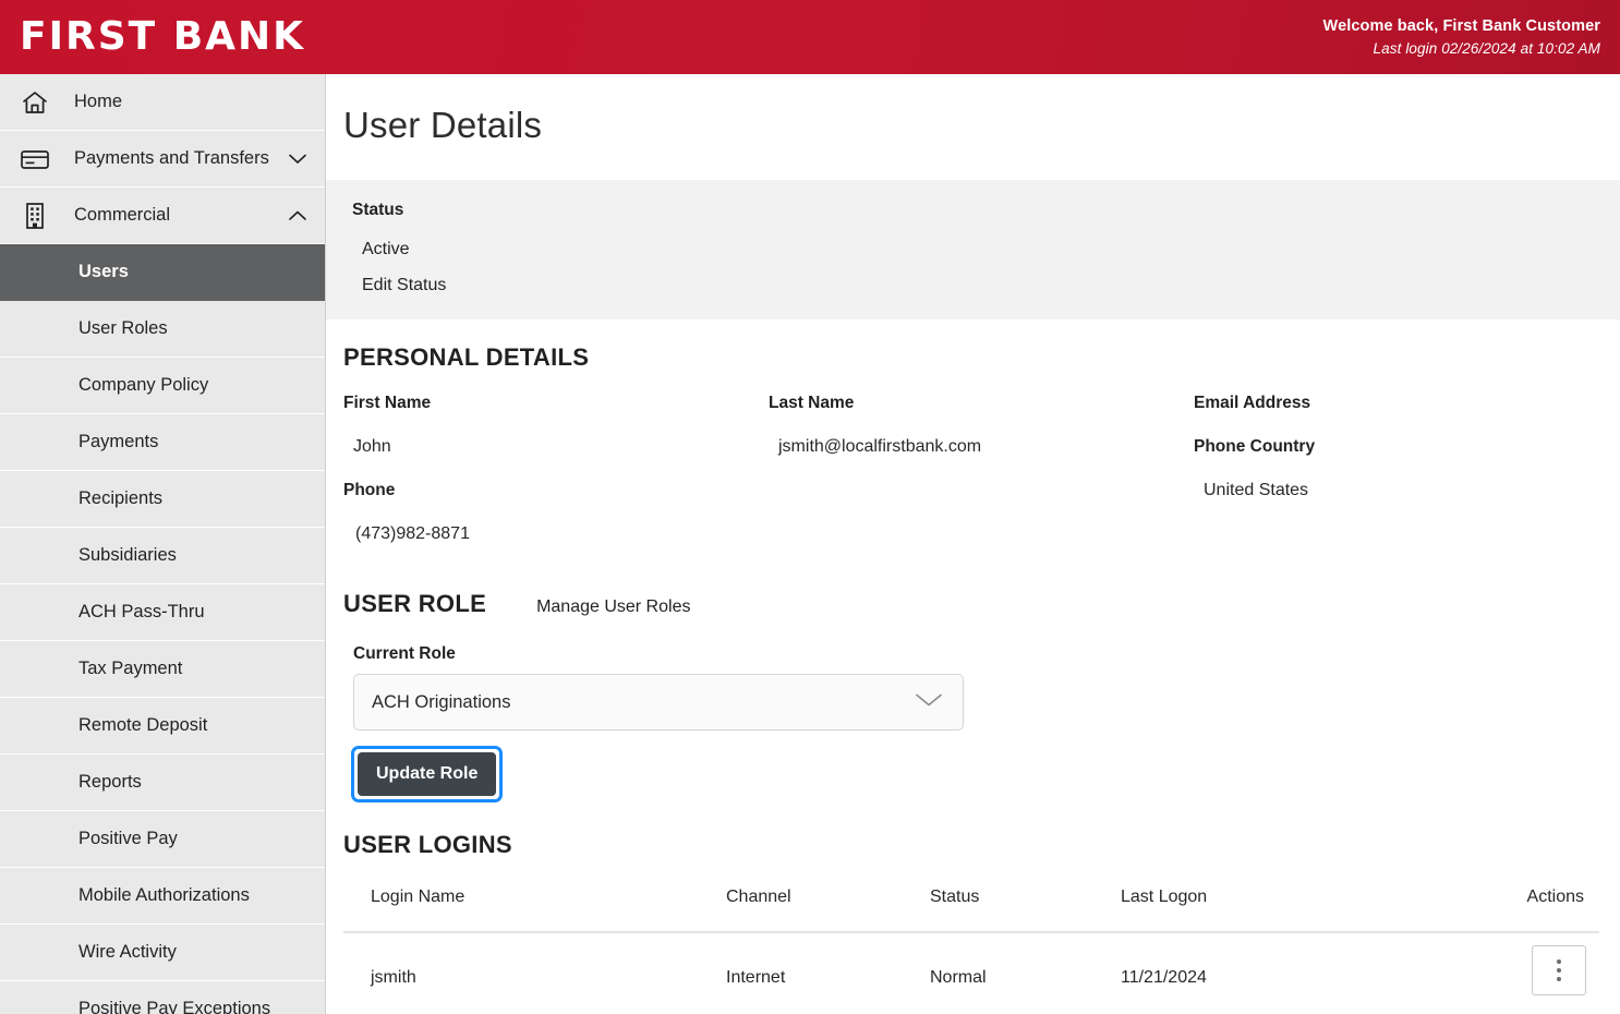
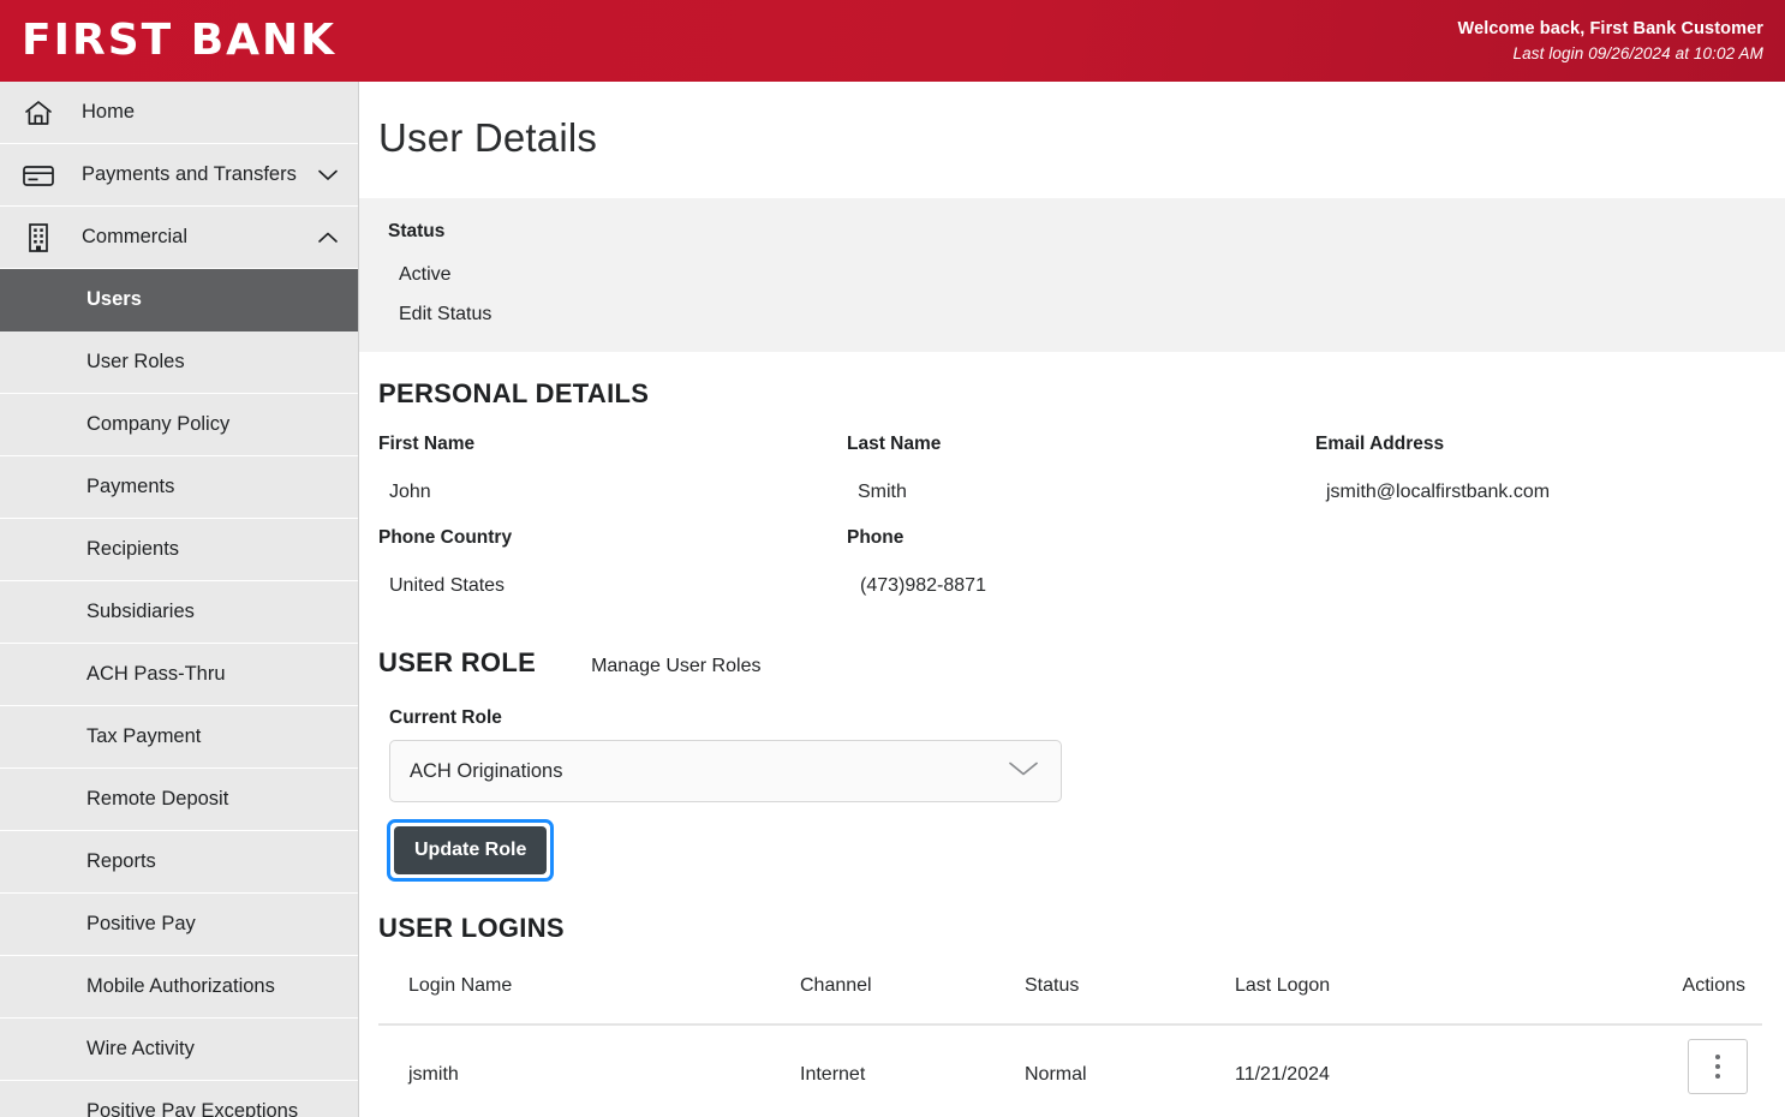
  FIRST BANK
  Welcome back, First Bank Customer
- Last login 02/26/2024 at 10:02 AM
+ Last login 09/26/2024 at 10:02 AM
  Home
  Payments and Transfers
  Commercial
  Users
  User Roles
  Company Policy
  Payments
  Recipients
  Subsidiaries
  ACH Pass-Thru
  Tax Payment
  Remote Deposit
  Reports
  Positive Pay
  Mobile Authorizations
  Wire Activity
  Positive Pay Exceptions
  User Details
  Status
  Active
  Edit Status
  PERSONAL DETAILS
  First Name
  Last Name
  Email Address
  John
+ Smith
  jsmith@localfirstbank.com
  Phone Country
  Phone
  United States
  (473)982-8871
  USER ROLE
  Manage User Roles
  Current Role
  ACH Originations
  Update Role
  USER LOGINS
  Login Name
  Channel
  Status
  Last Logon
  Actions
  jsmith
  Internet
  Normal
  11/21/2024
